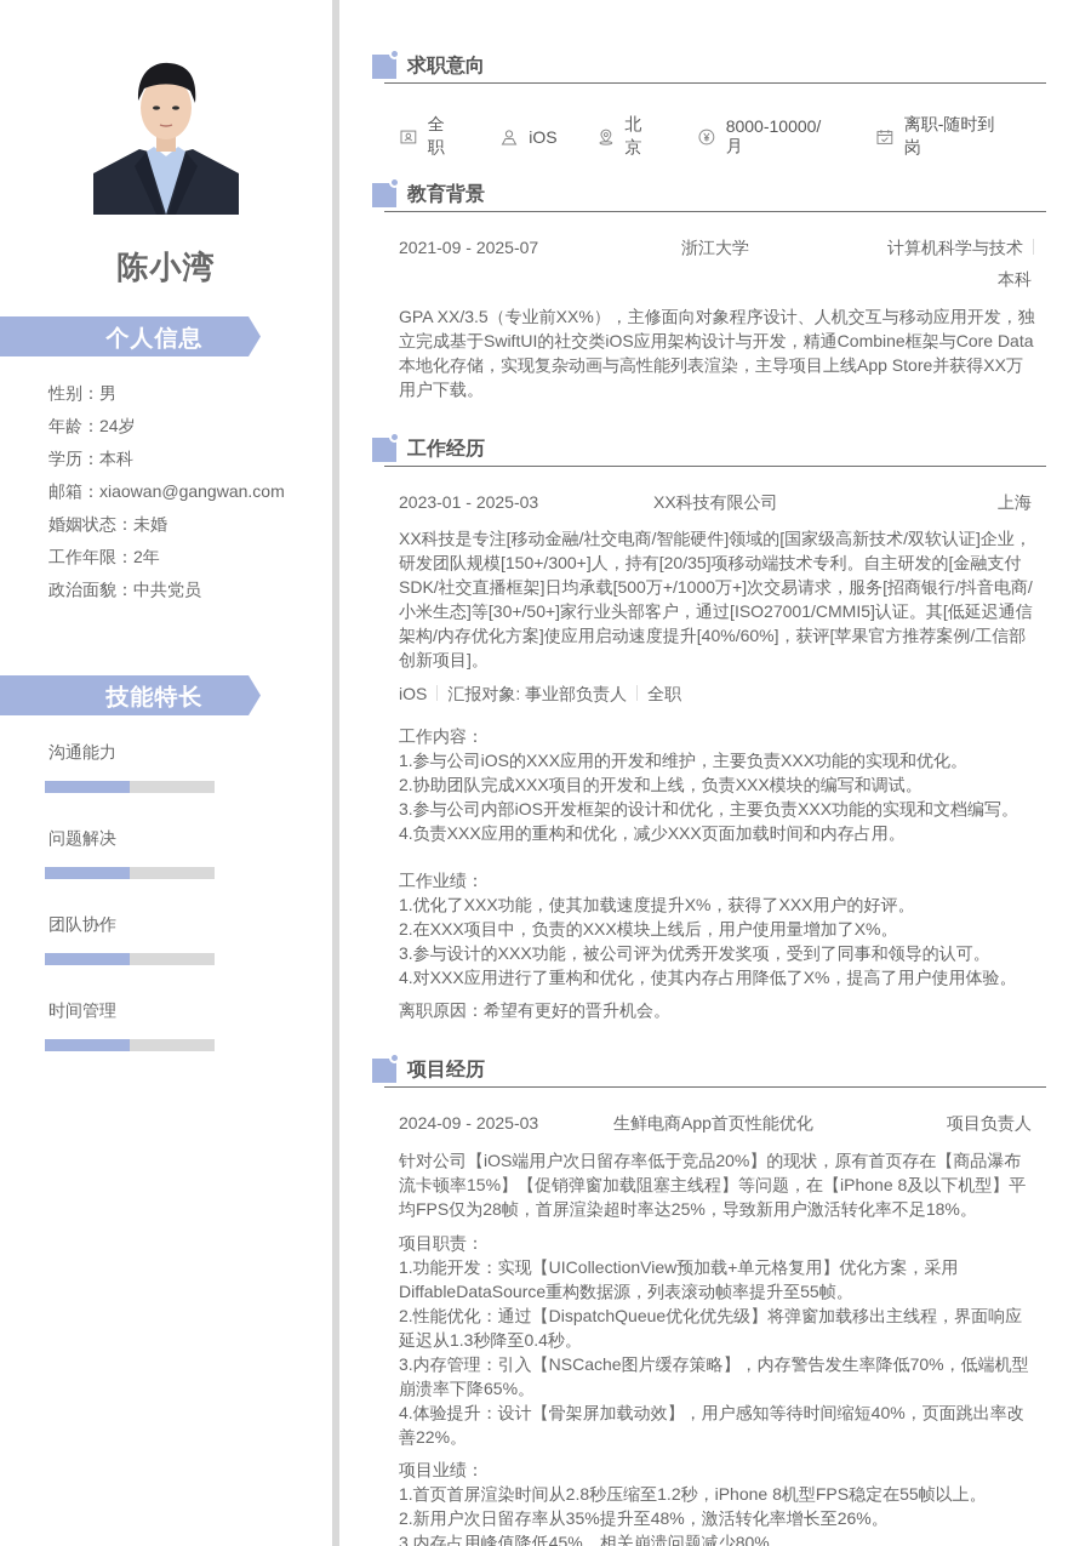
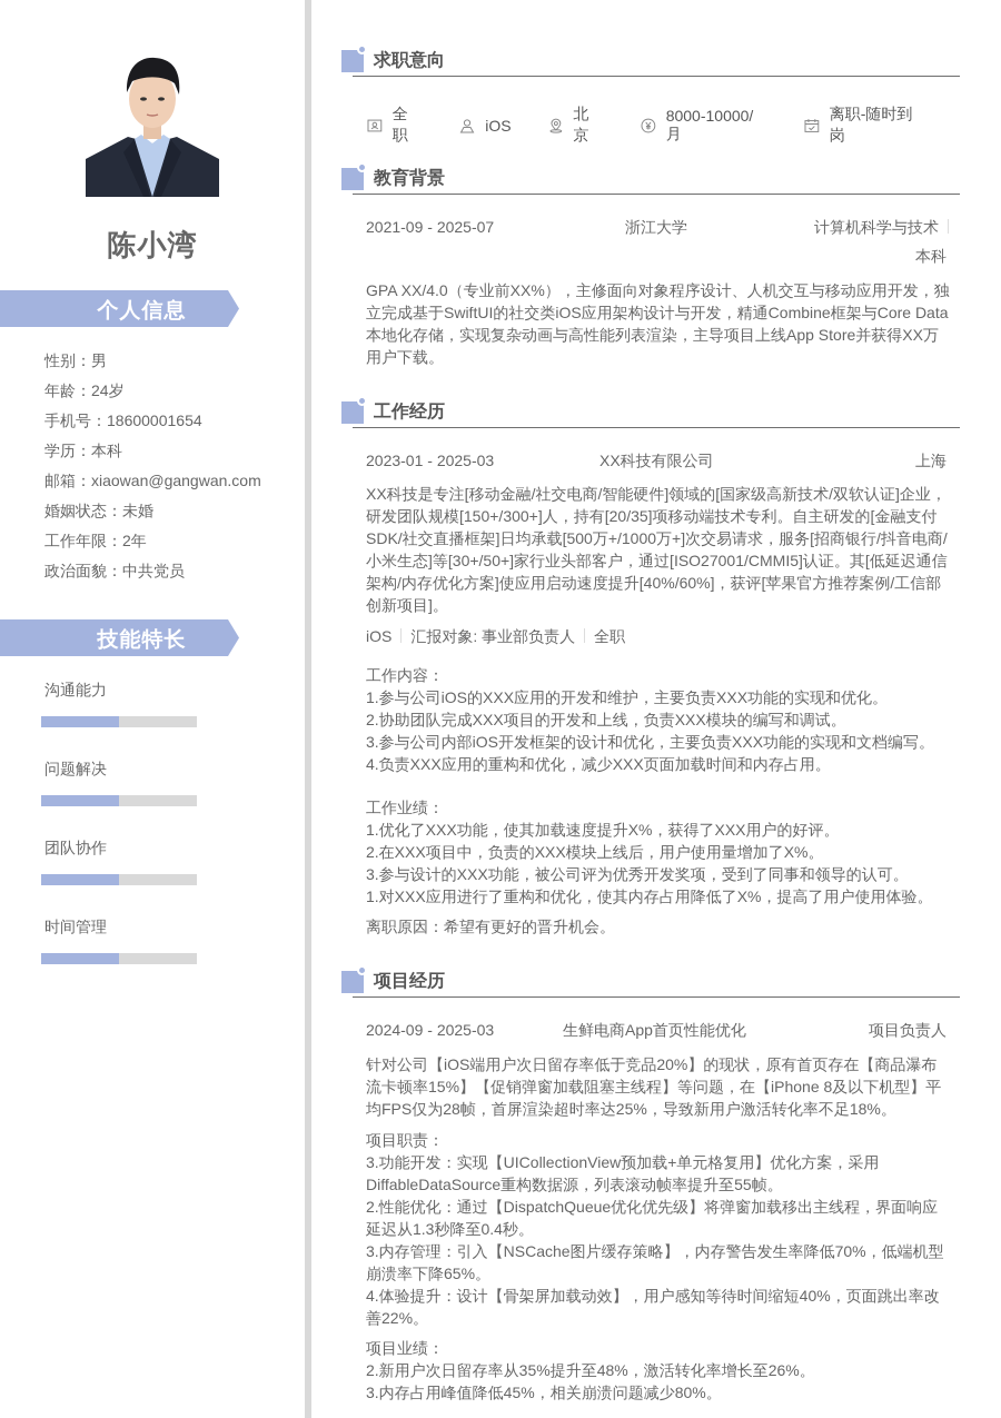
  陈小湾
  个人信息
  性别：男
  年龄：24岁
+ 手机号：18600001654
  学历：本科
  邮箱：xiaowan@gangwan.com
  婚姻状态：未婚
  工作年限：2年
  政治面貌：中共党员
  技能特长
  沟通能力
  问题解决
  团队协作
  时间管理
  求职意向
  全职
  iOS
  北京
  8000-10000/月
  离职-随时到岗
  教育背景
  2021-09 - 2025-07
  浙江大学
  计算机科学与技术
  本科
- GPA XX/3.5（专业前XX%），主修面向对象程序设计、人机交互与移动应用开发，独立完成基于SwiftUI的社交类iOS应用架构设计与开发，精通Combine框架与Core Data本地化存储，实现复杂动画与高性能列表渲染，主导项目上线App Store并获得XX万用户下载。
+ GPA XX/4.0（专业前XX%），主修面向对象程序设计、人机交互与移动应用开发，独立完成基于SwiftUI的社交类iOS应用架构设计与开发，精通Combine框架与Core Data本地化存储，实现复杂动画与高性能列表渲染，主导项目上线App Store并获得XX万用户下载。
  工作经历
  2023-01 - 2025-03
  XX科技有限公司
  上海
  XX科技是专注[移动金融/社交电商/智能硬件]领域的[国家级高新技术/双软认证]企业，研发团队规模[150+/300+]人，持有[20/35]项移动端技术专利。自主研发的[金融支付SDK/社交直播框架]日均承载[500万+/1000万+]次交易请求，服务[招商银行/抖音电商/小米生态]等[30+/50+]家行业头部客户，通过[ISO27001/CMMI5]认证。其[低延迟通信架构/内存优化方案]使应用启动速度提升[40%/60%]，获评[苹果官方推荐案例/工信部创新项目]。
  iOS 汇报对象: 事业部负责人 全职
  工作内容：
  1.参与公司iOS的XXX应用的开发和维护，主要负责XXX功能的实现和优化。
  2.协助团队完成XXX项目的开发和上线，负责XXX模块的编写和调试。
  3.参与公司内部iOS开发框架的设计和优化，主要负责XXX功能的实现和文档编写。
  4.负责XXX应用的重构和优化，减少XXX页面加载时间和内存占用。
  工作业绩：
  1.优化了XXX功能，使其加载速度提升X%，获得了XXX用户的好评。
  2.在XXX项目中，负责的XXX模块上线后，用户使用量增加了X%。
  3.参与设计的XXX功能，被公司评为优秀开发奖项，受到了同事和领导的认可。
- 4.对XXX应用进行了重构和优化，使其内存占用降低了X%，提高了用户使用体验。
+ 1.对XXX应用进行了重构和优化，使其内存占用降低了X%，提高了用户使用体验。
  离职原因：希望有更好的晋升机会。
  项目经历
  2024-09 - 2025-03
  生鲜电商App首页性能优化
  项目负责人
  针对公司【iOS端用户次日留存率低于竞品20%】的现状，原有首页存在【商品瀑布流卡顿率15%】【促销弹窗加载阻塞主线程】等问题，在【iPhone 8及以下机型】平均FPS仅为28帧，首屏渲染超时率达25%，导致新用户激活转化率不足18%。
  项目职责：
- 1.功能开发：实现【UICollectionView预加载+单元格复用】优化方案，采用DiffableDataSource重构数据源，列表滚动帧率提升至55帧。
+ 3.功能开发：实现【UICollectionView预加载+单元格复用】优化方案，采用DiffableDataSource重构数据源，列表滚动帧率提升至55帧。
  2.性能优化：通过【DispatchQueue优化优先级】将弹窗加载移出主线程，界面响应延迟从1.3秒降至0.4秒。
  3.内存管理：引入【NSCache图片缓存策略】，内存警告发生率降低70%，低端机型崩溃率下降65%。
  4.体验提升：设计【骨架屏加载动效】，用户感知等待时间缩短40%，页面跳出率改善22%。
  项目业绩：
- 1.首页首屏渲染时间从2.8秒压缩至1.2秒，iPhone 8机型FPS稳定在55帧以上。
  2.新用户次日留存率从35%提升至48%，激活转化率增长至26%。
  3.内存占用峰值降低45%，相关崩溃问题减少80%。
